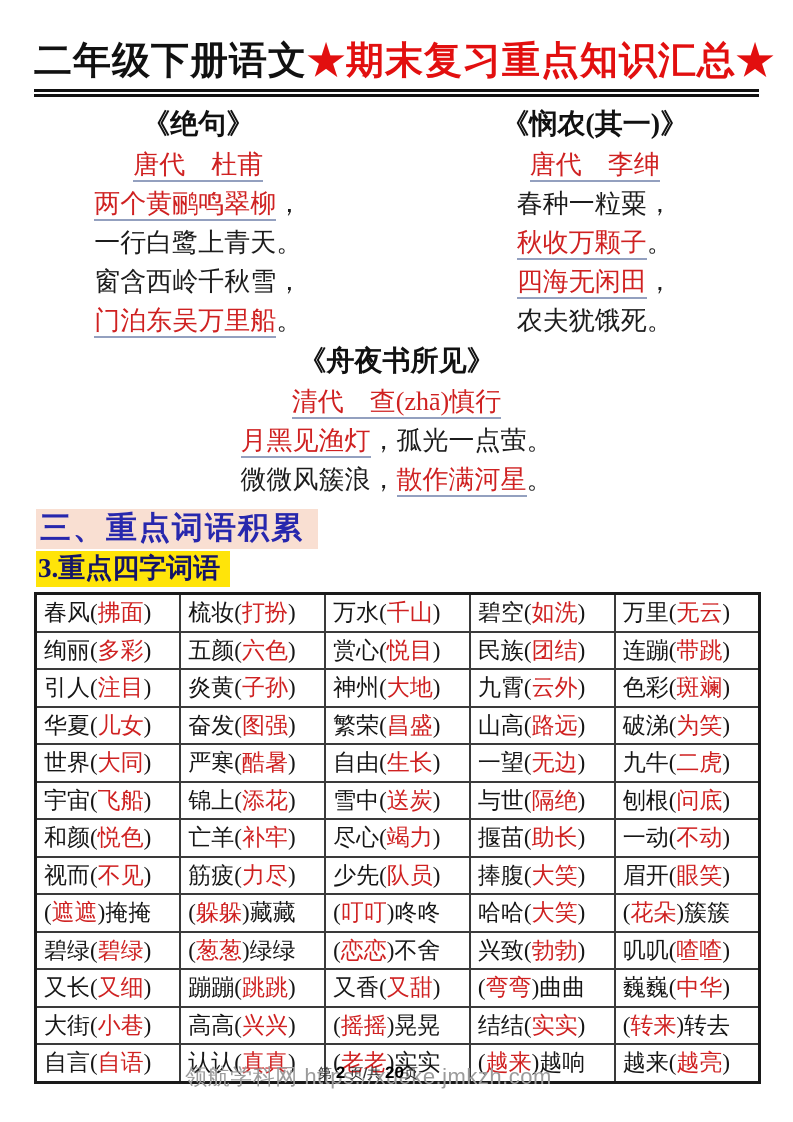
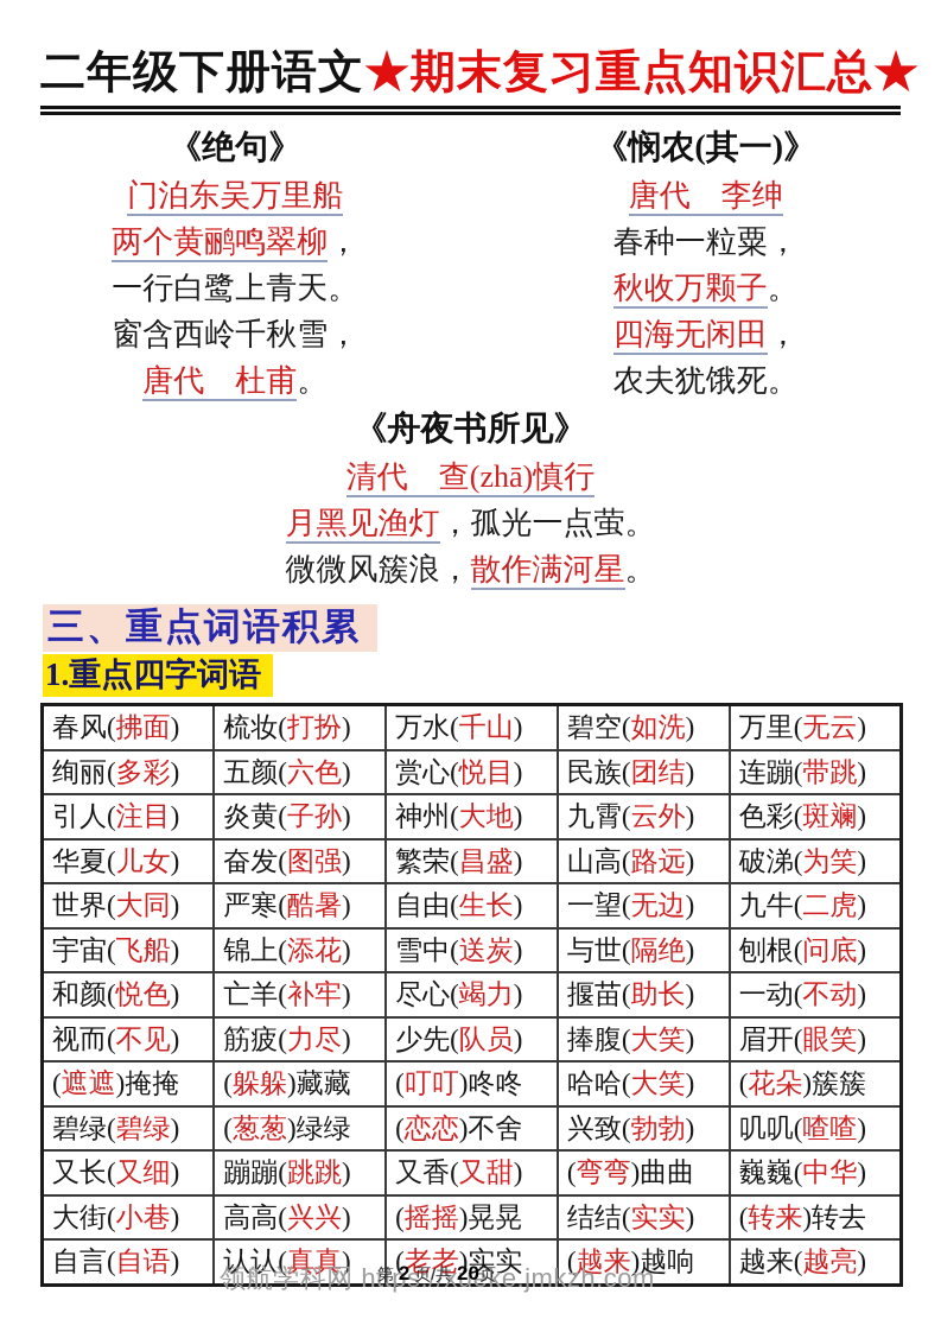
  二年级下册语文★期末复习重点知识汇总★
  《绝句》
- 唐代 杜甫
+ 门泊东吴万里船
  两个黄鹂鸣翠柳，
  一行白鹭上青天。
  窗含西岭千秋雪，
- 门泊东吴万里船。
+ 唐代 杜甫。
  《悯农(其一)》
  唐代 李绅
  春种一粒粟，
  秋收万颗子。
  四海无闲田，
  农夫犹饿死。
  《舟夜书所见》
  清代 查(zhā)慎行
  月黑见渔灯，孤光一点萤。
  微微风簇浪，散作满河星。
  三、重点词语积累
- 3.重点四字词语
+ 1.重点四字词语
  春风(拂面)	梳妆(打扮)	万水(千山)	碧空(如洗)	万里(无云)
  绚丽(多彩)	五颜(六色)	赏心(悦目)	民族(团结)	连蹦(带跳)
  引人(注目)	炎黄(子孙)	神州(大地)	九霄(云外)	色彩(斑斓)
  华夏(儿女)	奋发(图强)	繁荣(昌盛)	山高(路远)	破涕(为笑)
  世界(大同)	严寒(酷暑)	自由(生长)	一望(无边)	九牛(二虎)
  宇宙(飞船)	锦上(添花)	雪中(送炭)	与世(隔绝)	刨根(问底)
  和颜(悦色)	亡羊(补牢)	尽心(竭力)	揠苗(助长)	一动(不动)
  视而(不见)	筋疲(力尽)	少先(队员)	捧腹(大笑)	眉开(眼笑)
  (遮遮)掩掩	(躲躲)藏藏	(叮叮)咚咚	哈哈(大笑)	(花朵)簇簇
  碧绿(碧绿)	(葱葱)绿绿	(恋恋)不舍	兴致(勃勃)	叽叽(喳喳)
  又长(又细)	蹦蹦(跳跳)	又香(又甜)	(弯弯)曲曲	巍巍(中华)
  大街(小巷)	高高(兴兴)	(摇摇)晃晃	结结(实实)	(转来)转去
  自言(自语)	认认(真真)	(老老)实实	(越来)越响	越来(越亮)
  领航学科网 https://xueke.jmkzh.com
  第 2 页/共 20页
